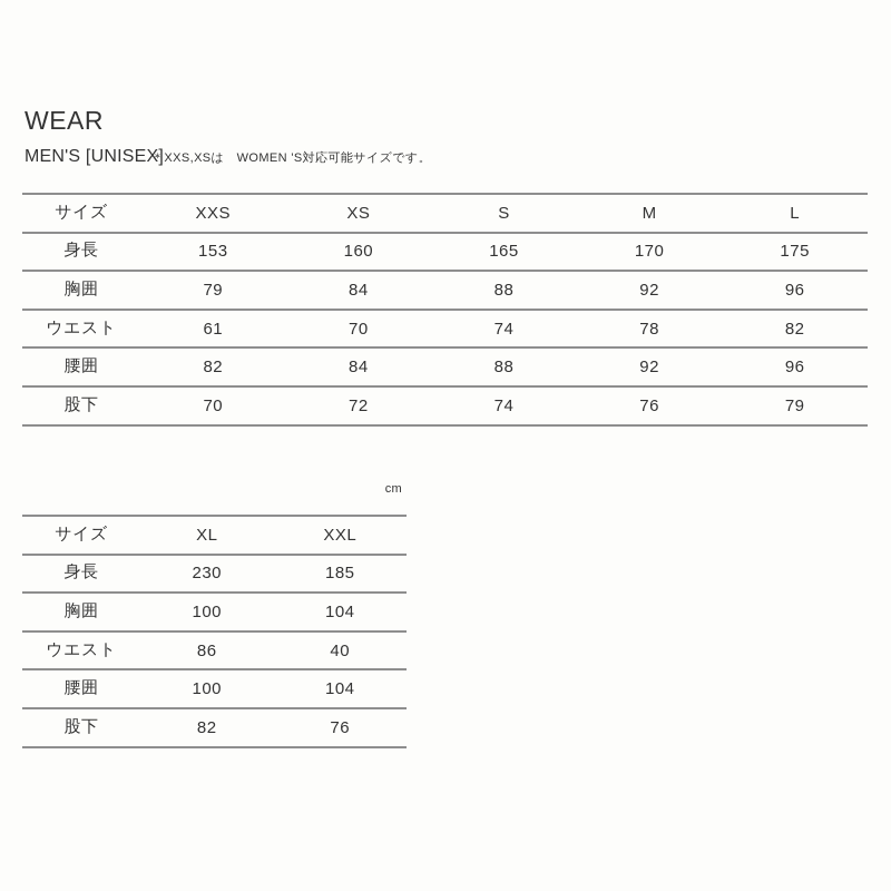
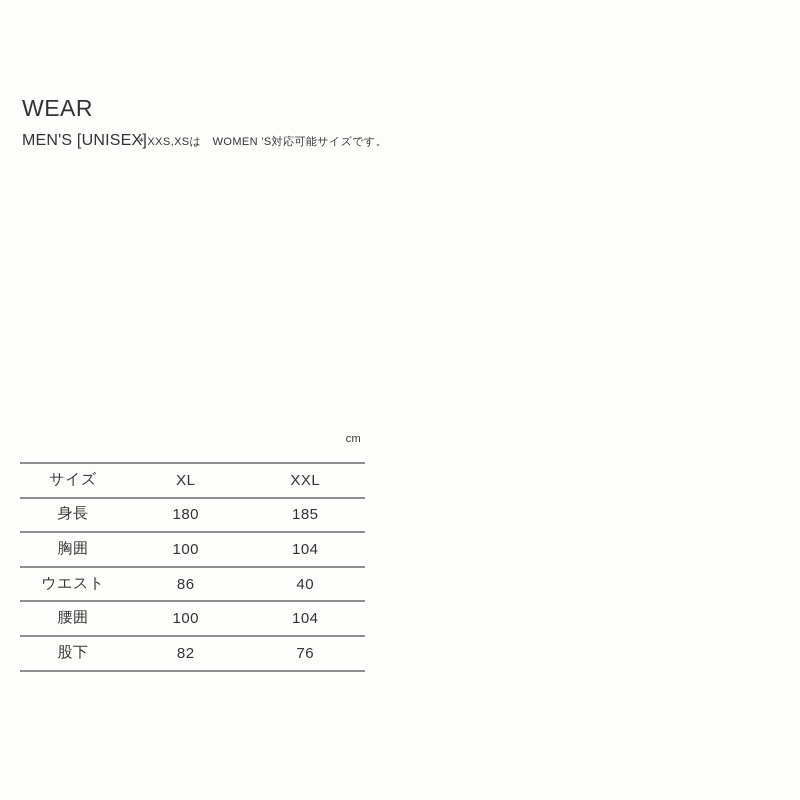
  WEAR
  MEN'S [UNISEX]
  ＊XXS,XSは WOMEN 'S対応可能サイズです。
- サイズ	XXS	XS	S	M	L
- 身長	153	160	165	170	175
- 胸囲	79	84	88	92	96
- ウエスト	61	70	74	78	82
- 腰囲	82	84	88	92	96
- 股下	70	72	74	76	79
  cm
  サイズ	XL	XXL
- 身長	230	185
+ 身長	180	185
  胸囲	100	104
  ウエスト	86	40
  腰囲	100	104
  股下	82	76
